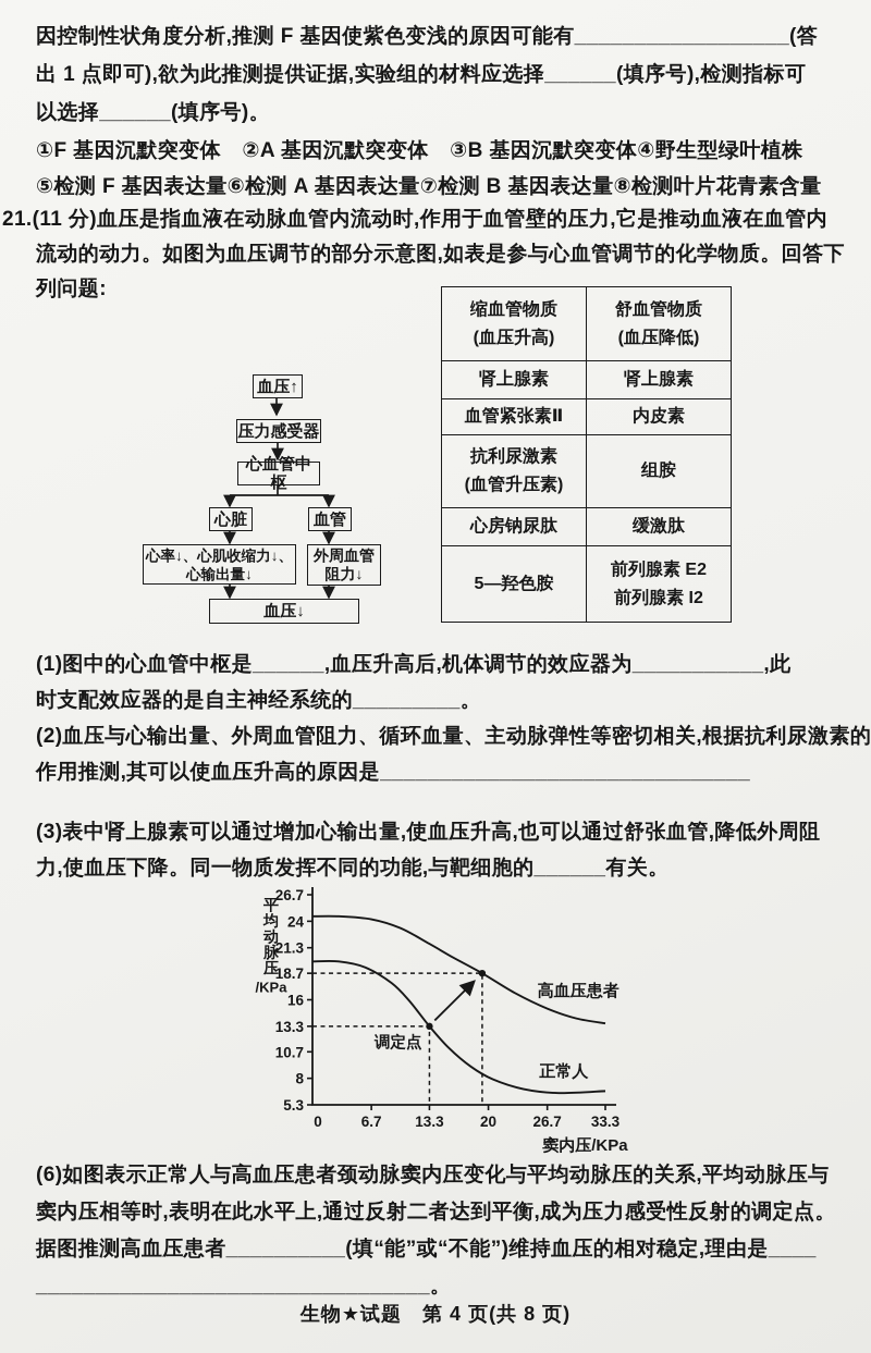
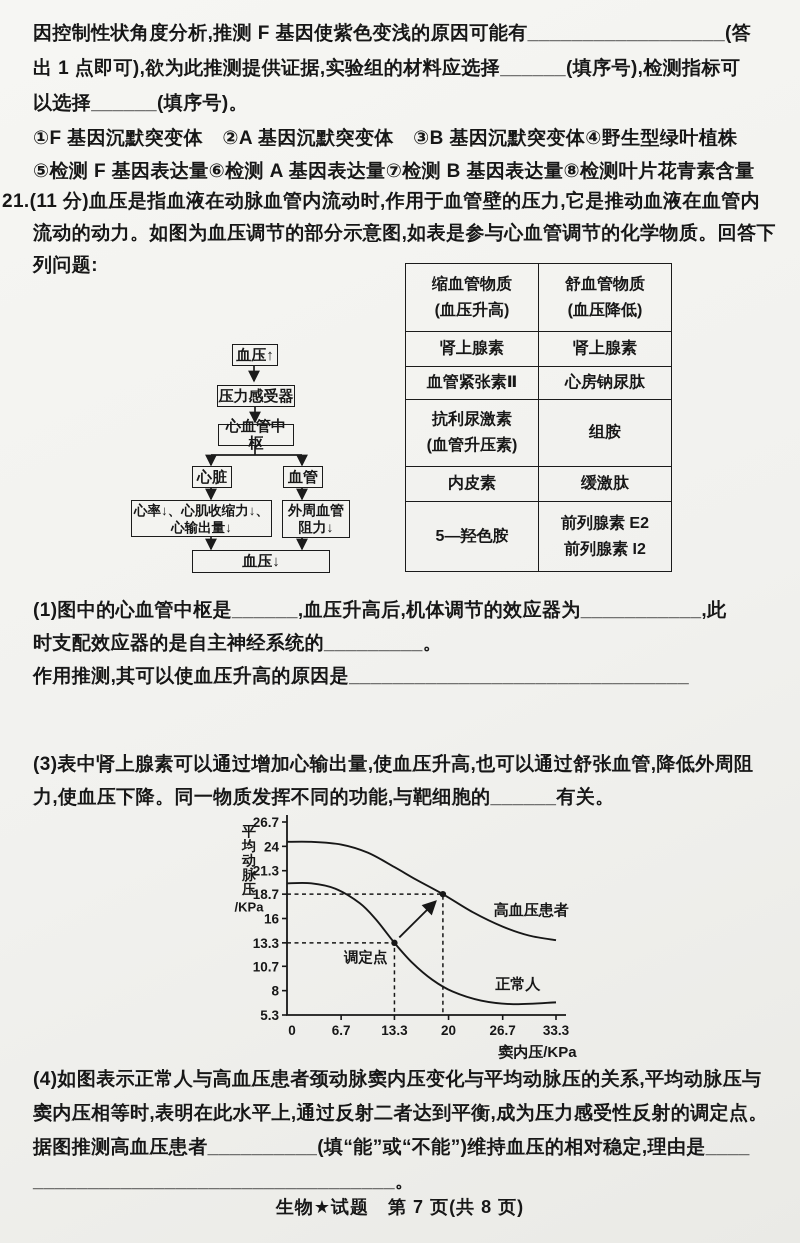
  因控制性状角度分析,推测 F 基因使紫色变浅的原因可能有__________________(答
  出 1 点即可),欲为此推测提供证据,实验组的材料应选择______(填序号),检测指标可
  以选择______(填序号)。
  ①F 基因沉默突变体 ②A 基因沉默突变体 ③B 基因沉默突变体④野生型绿叶植株
  ⑤检测 F 基因表达量⑥检测 A 基因表达量⑦检测 B 基因表达量⑧检测叶片花青素含量
  21.(11 分)血压是指血液在动脉血管内流动时,作用于血管壁的压力,它是推动血液在血管内
  流动的动力。如图为血压调节的部分示意图,如表是参与心血管调节的化学物质。回答下
  列问题:
  血压↑
  压力感受器
  心血管中枢
  心脏
  血管
  心率↓、心肌收缩力↓、
  心输出量↓
  外周血管
  阻力↓
  血压↓
  缩血管物质 (血压升高)	舒血管物质 (血压降低)
  肾上腺素	肾上腺素
- 血管紧张素Ⅱ	内皮素
+ 血管紧张素Ⅱ	心房钠尿肽
  抗利尿激素 (血管升压素)	组胺
- 心房钠尿肽	缓激肽
+ 内皮素	缓激肽
  5—羟色胺	前列腺素 E2 前列腺素 I2
  (1)图中的心血管中枢是______,血压升高后,机体调节的效应器为___________,此
  时支配效应器的是自主神经系统的_________。
- (2)血压与心输出量、外周血管阻力、循环血量、主动脉弹性等密切相关,根据抗利尿激素的
  作用推测,其可以使血压升高的原因是_______________________________
  (3)表中肾上腺素可以通过增加心输出量,使血压升高,也可以通过舒张血管,降低外周阻
  力,使血压下降。同一物质发挥不同的功能,与靶细胞的______有关。
  5.3
  8
  10.7
  13.3
  16
  18.7
  21.3
  24
  26.7
  0
  6.7
  13.3
  20
  26.7
  33.3
  平
  均
  动
  脉
  压
  /KPa
  窦内压/KPa
  调定点
  高血压患者
  正常人
- (6)如图表示正常人与高血压患者颈动脉窦内压变化与平均动脉压的关系,平均动脉压与
+ (4)如图表示正常人与高血压患者颈动脉窦内压变化与平均动脉压的关系,平均动脉压与
  窦内压相等时,表明在此水平上,通过反射二者达到平衡,成为压力感受性反射的调定点。
  据图推测高血压患者__________(填“能”或“不能”)维持血压的相对稳定,理由是____
  _________________________________。
- 生物★试题 第 4 页(共 8 页)
+ 生物★试题 第 7 页(共 8 页)
